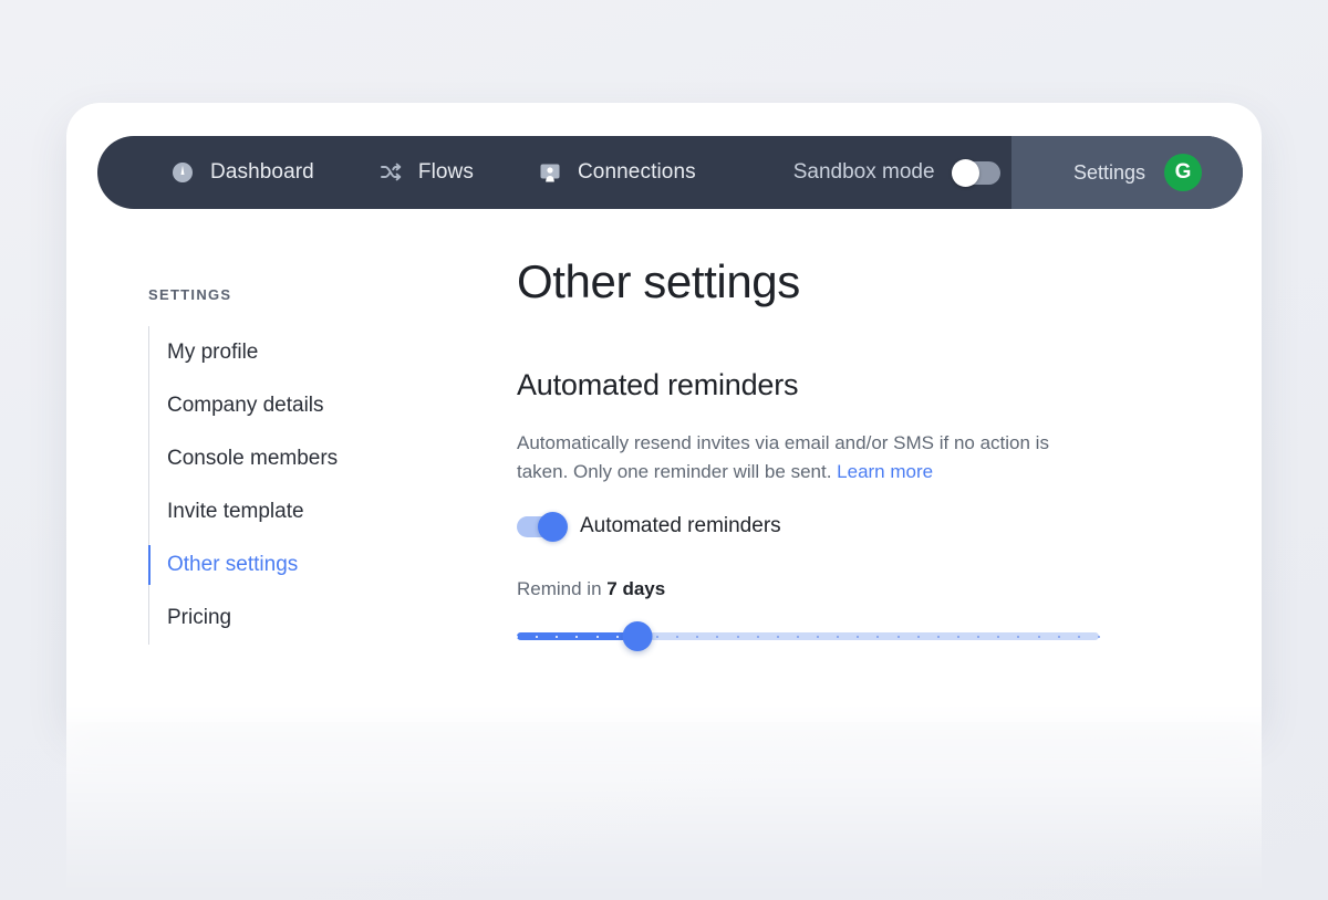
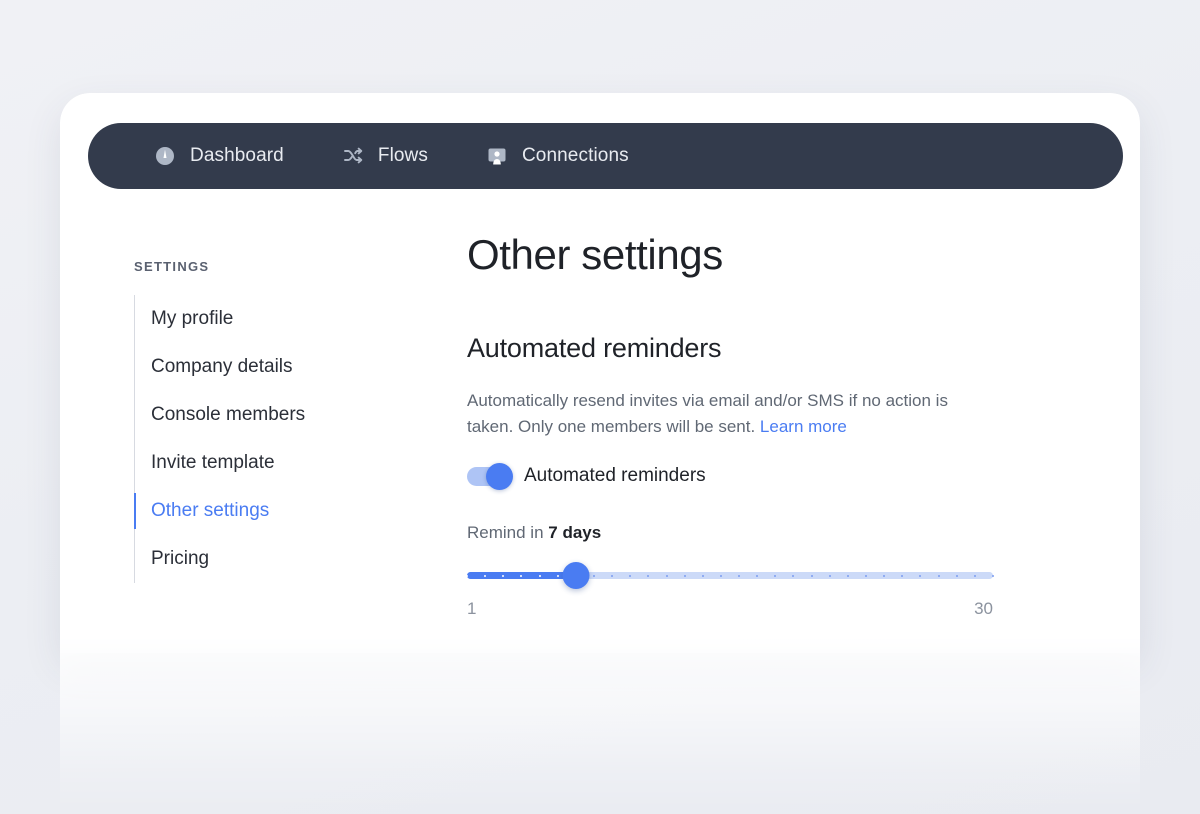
  SETTINGS
  My profile
  Company details
  Console members
  Invite template
  Other settings
  Pricing
  Other settings
  Automated reminders
- Automatically resend invites via email and/or SMS if no action is taken. Only one reminder will be sent. Learn more
+ Automatically resend invites via email and/or SMS if no action is taken. Only one members will be sent. Learn more
  Automated reminders
  Remind in 7 days
+ 1
+ 30
  Dashboard
  Flows
  Connections
- Sandbox mode
- Settings
- G
